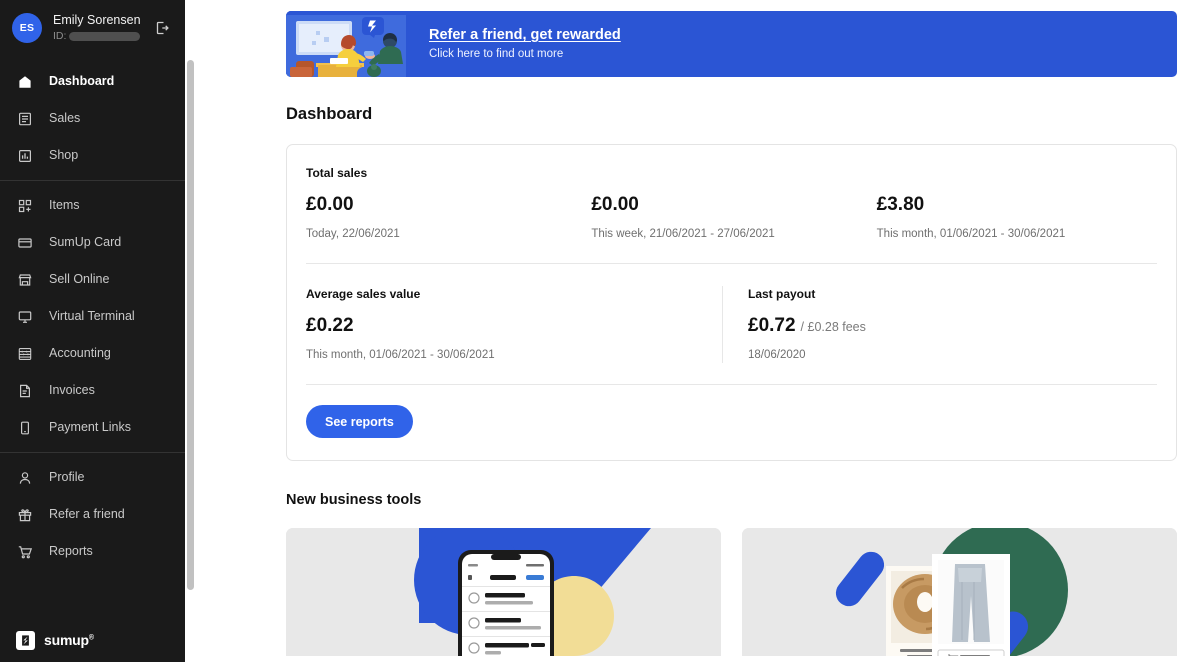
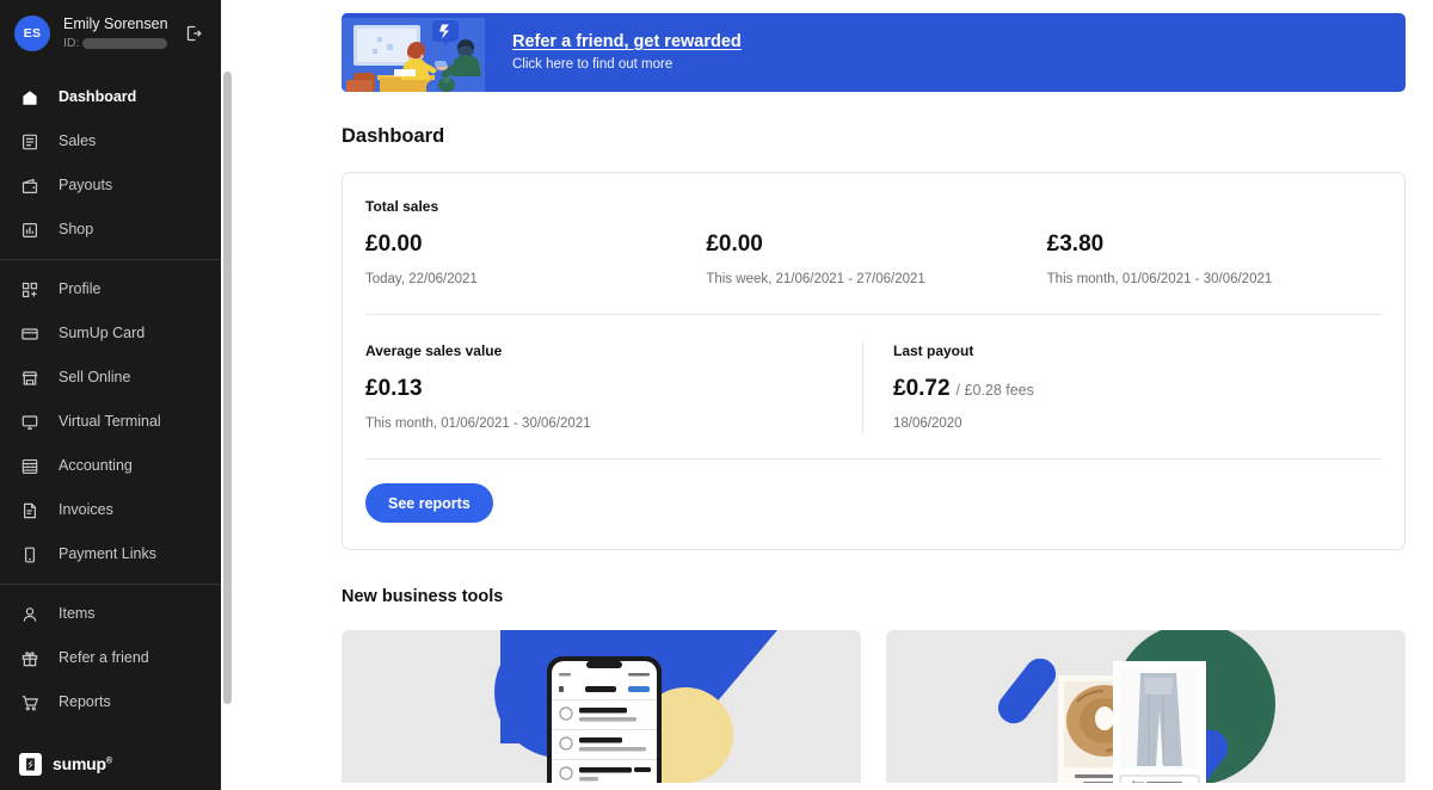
  ES
  Emily Sorensen
  ID:
  Dashboard
  Sales
+ Payouts
  Shop
- Items
+ Profile
  SumUp Card
  Sell Online
  Virtual Terminal
  Accounting
  Invoices
  Payment Links
- Profile
+ Items
  Refer a friend
  Reports
  sumup
  Refer a friend, get rewarded
  Click here to find out more
  Dashboard
  Total sales
  £0.00
  Today, 22/06/2021
  £0.00
  This week, 21/06/2021 - 27/06/2021
  £3.80
  This month, 01/06/2021 - 30/06/2021
  Average sales value
- £0.22
+ £0.13
  This month, 01/06/2021 - 30/06/2021
  Last payout
  £0.72
  / £0.28 fees
  18/06/2020
  See reports
  New business tools
